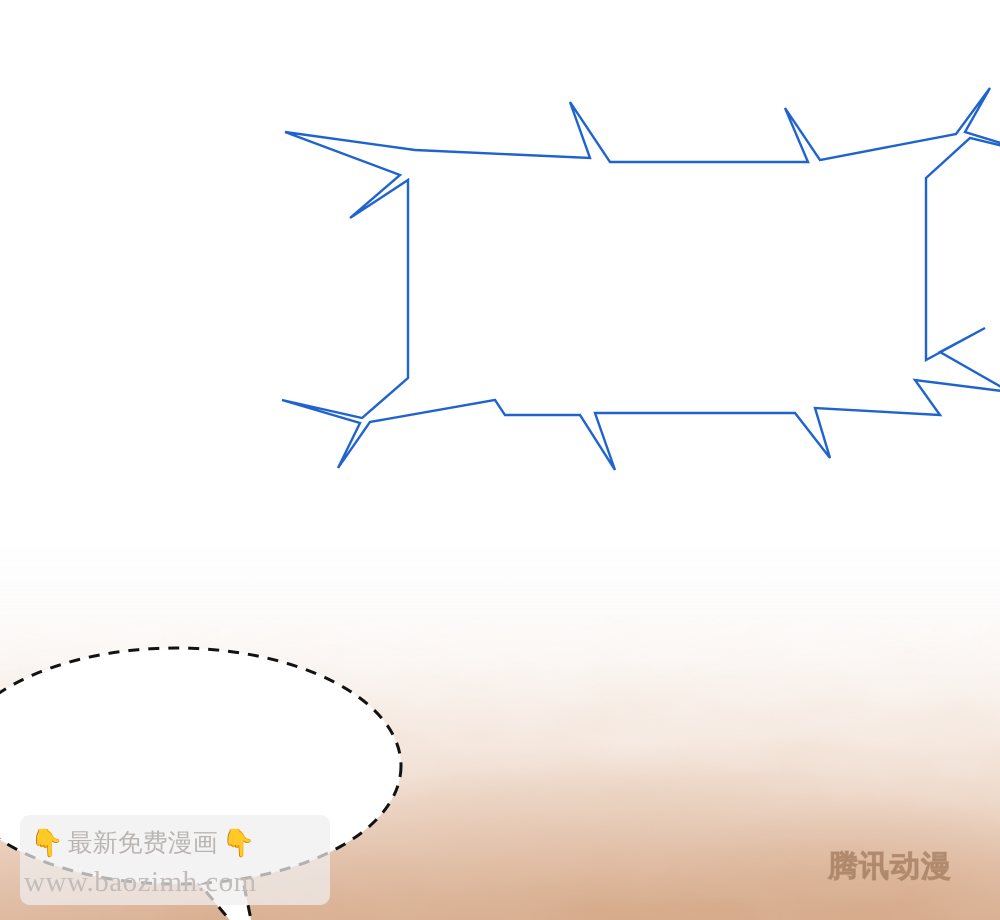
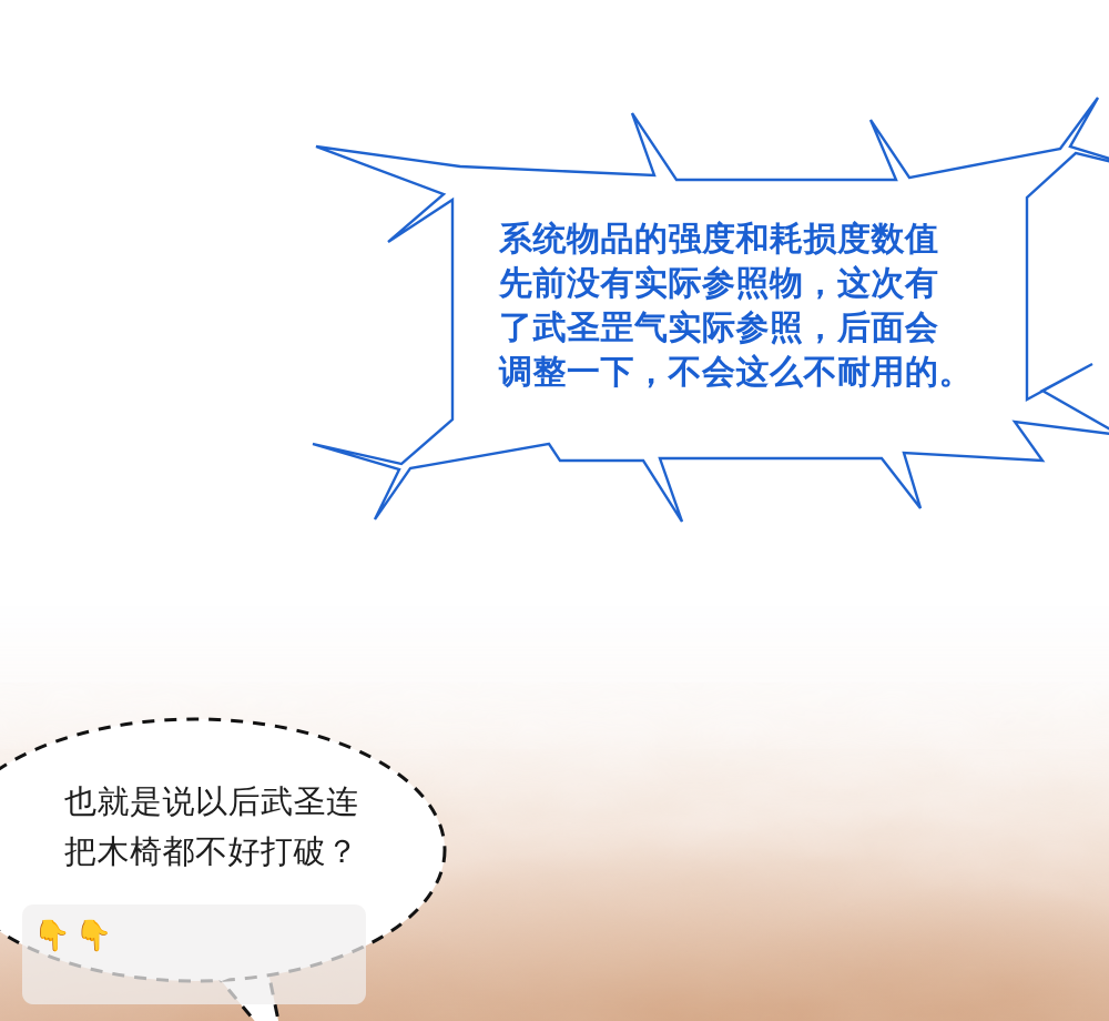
+ 系统物品的强度和耗损度数值
+ 先前没有实际参照物，这次有
+ 了武圣罡气实际参照，后面会
+ 调整一下，不会这么不耐用的。
+ 也就是说以后武圣连
+ 把木椅都不好打破？
  👇
- 最新免费漫画
  👇
- www.baozimh.com
- 腾讯动漫
